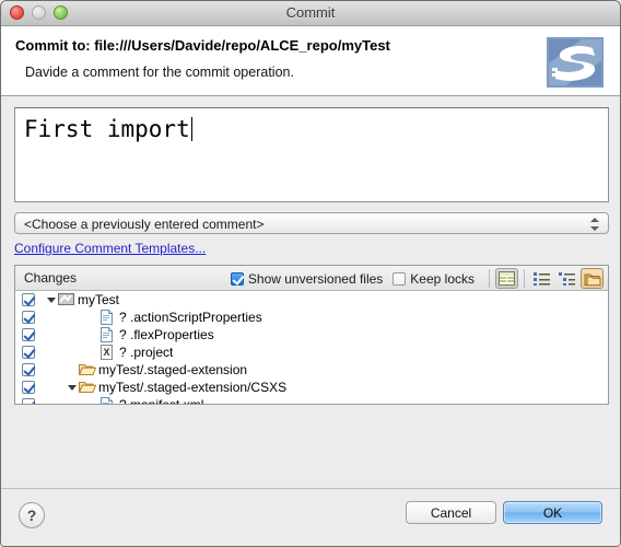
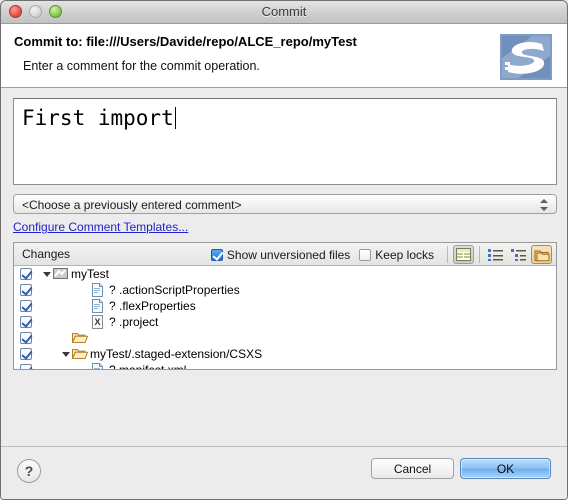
  Commit
  Commit to: file:///Users/Davide/repo/ALCE_repo/myTest
- Davide a comment for the commit operation.
+ Enter a comment for the commit operation.
  First import
  <Choose a previously entered comment>
  Configure Comment Templates...
  Changes
  Show unversioned files
  Keep locks
  myTest
  ? .actionScriptProperties
  ? .flexProperties
  X
  ? .project
- myTest/.staged-extension
  myTest/.staged-extension/CSXS
  ?
  Cancel
  OK
